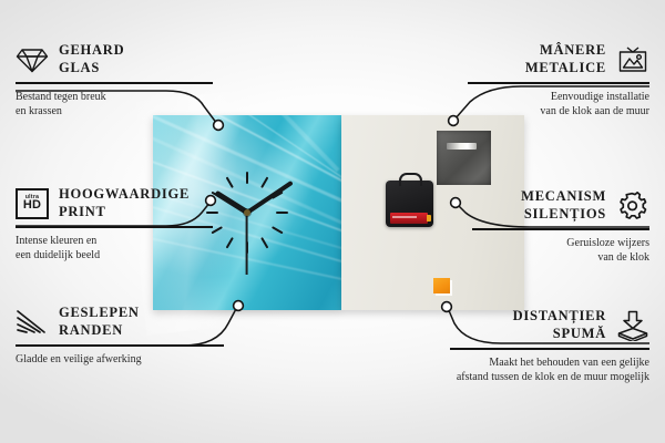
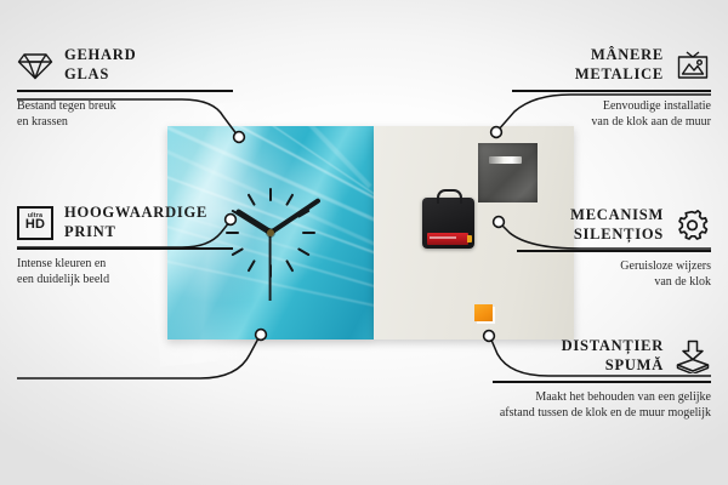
  GEHARD
  GLAS
  Bestand tegen breuk
  en krassen
  HD
  HOOGWAARDIGE
  PRINT
  Intense kleuren en
  een duidelijk beeld
- GESLEPEN
- RANDEN
- Gladde en veilige afwerking
  MÂNERE
  METALICE
  Eenvoudige installatie
  van de klok aan de muur
  MECANISM
  SILENȚIOS
  Geruisloze wijzers
  van de klok
  DISTANȚIER
  SPUMĂ
  Maakt het behouden van een gelijke
  afstand tussen de klok en de muur mogelijk
